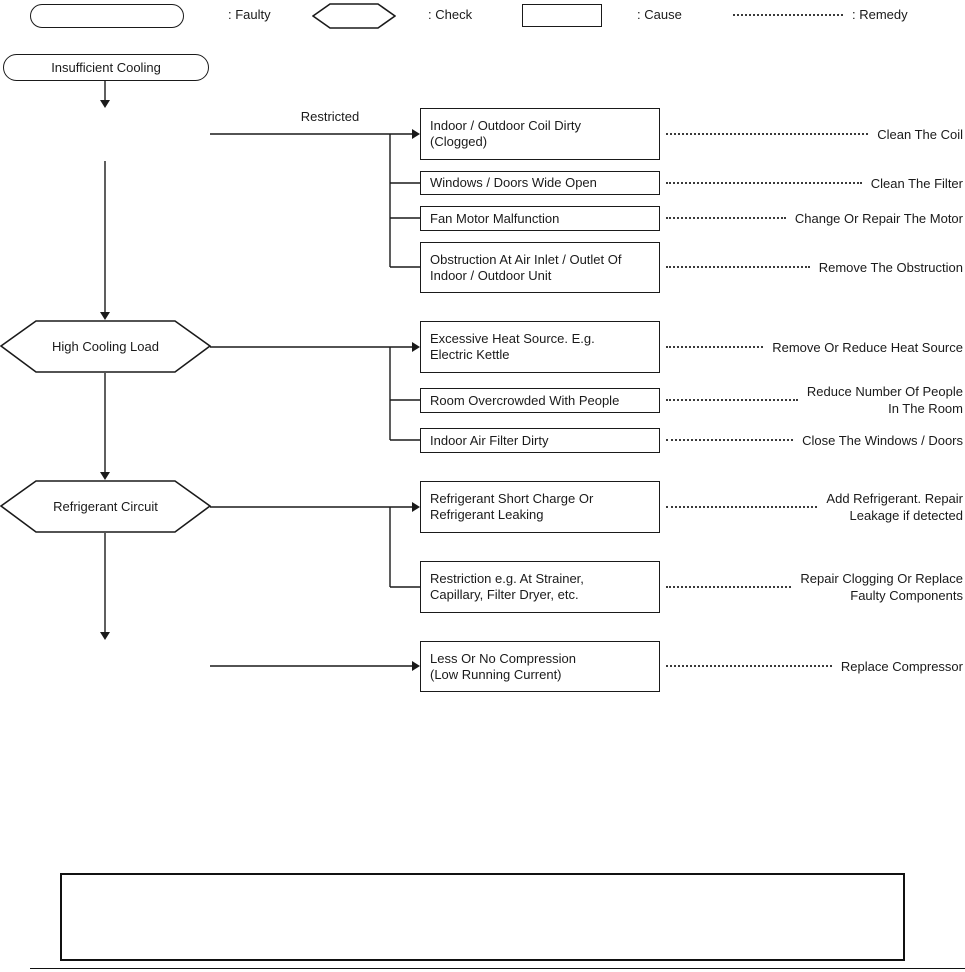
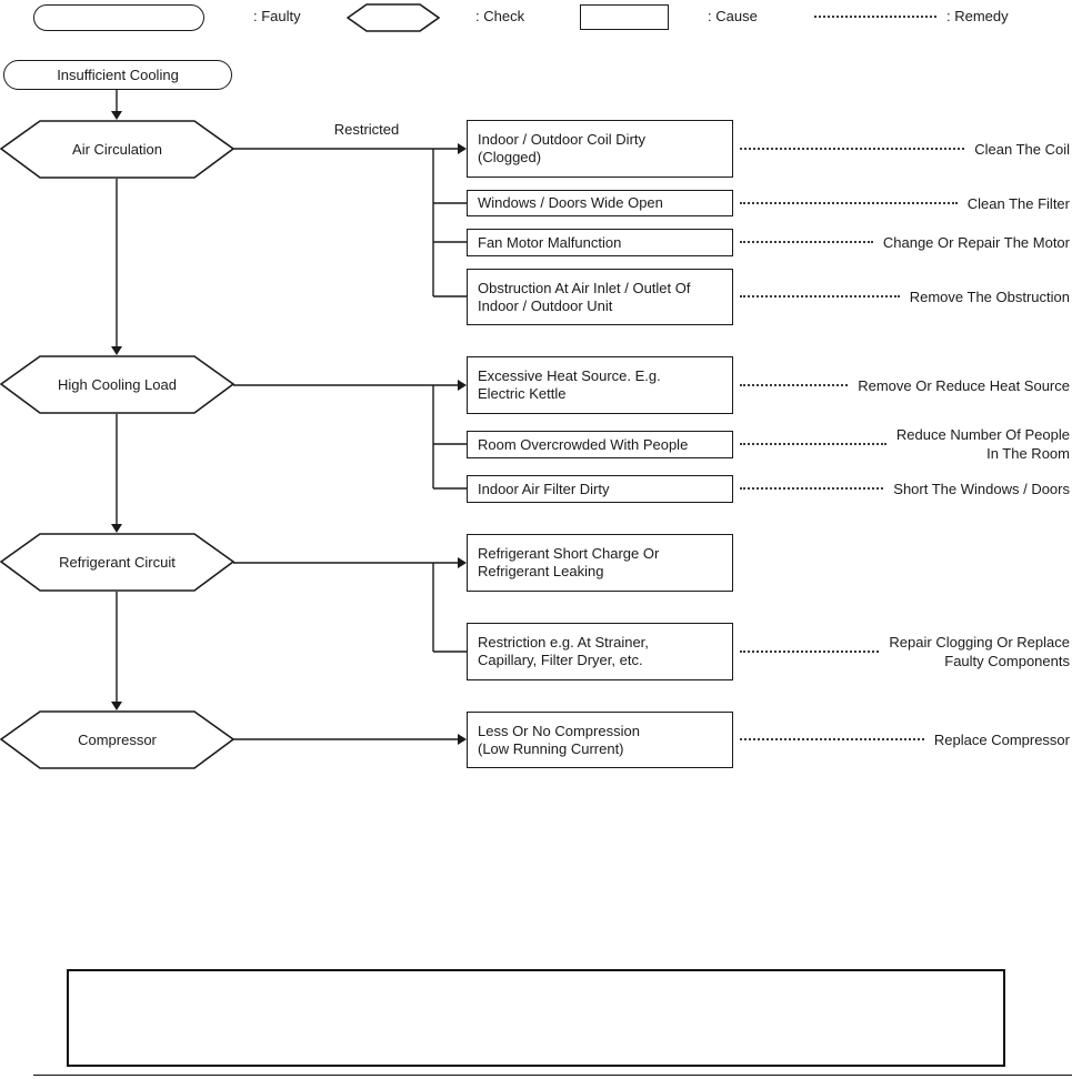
  : Faulty
  : Check
  : Cause
  : Remedy
  Insufficient Cooling
+ Air Circulation
  High Cooling Load
  Refrigerant Circuit
+ Compressor
  Restricted
  Indoor / Outdoor Coil Dirty
  (Clogged)
  Windows / Doors Wide Open
  Fan Motor Malfunction
  Obstruction At Air Inlet / Outlet Of
  Indoor / Outdoor Unit
  Excessive Heat Source. E.g.
  Electric Kettle
  Room Overcrowded With People
  Indoor Air Filter Dirty
  Refrigerant Short Charge Or
  Refrigerant Leaking
  Restriction e.g. At Strainer,
  Capillary, Filter Dryer, etc.
  Less Or No Compression
  (Low Running Current)
  Clean The Coil
  Clean The Filter
  Change Or Repair The Motor
  Remove The Obstruction
  Remove Or Reduce Heat Source
  Reduce Number Of People
  In The Room
- Close The Windows / Doors
+ Short The Windows / Doors
- Add Refrigerant. Repair
- Leakage if detected
  Repair Clogging Or Replace
  Faulty Components
  Replace Compressor
